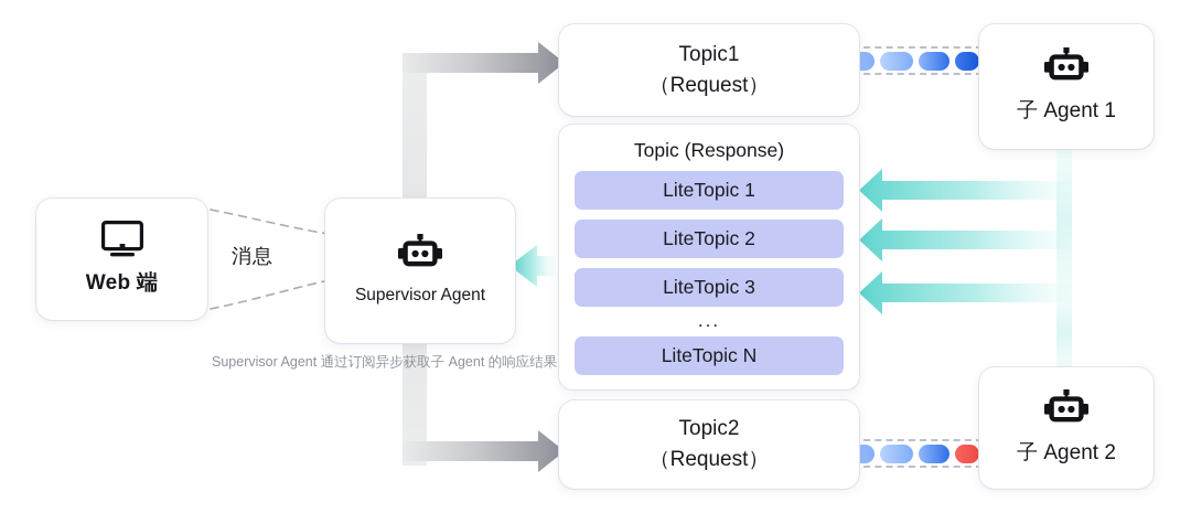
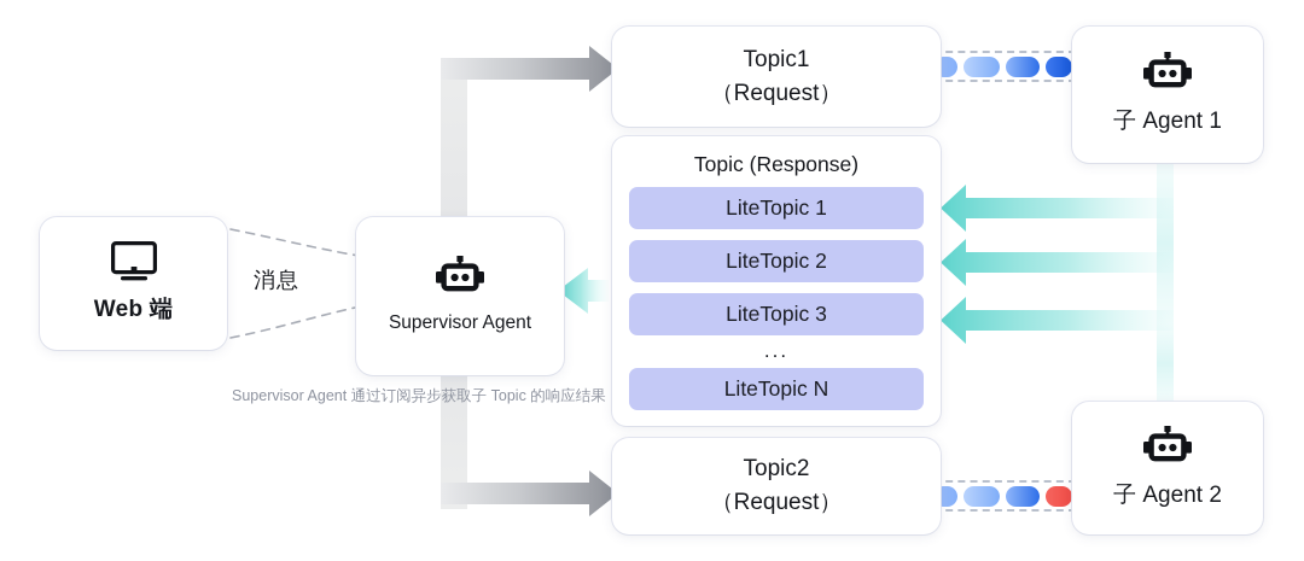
  消息
  Web 端
  Supervisor Agent
- Supervisor Agent 通过订阅异步获取子 Agent 的响应结果
+ Supervisor Agent 通过订阅异步获取子 Topic 的响应结果
  Topic1
  （Request）
  Topic (Response)
  LiteTopic 1
  LiteTopic 2
  LiteTopic 3
  ...
  LiteTopic N
  Topic2
  （Request）
  子 Agent 1
  子 Agent 2
